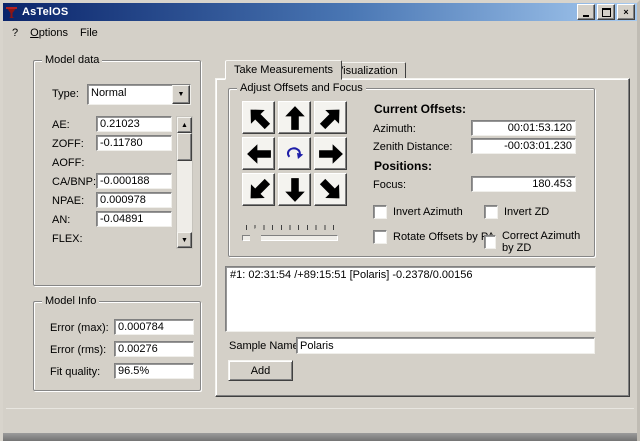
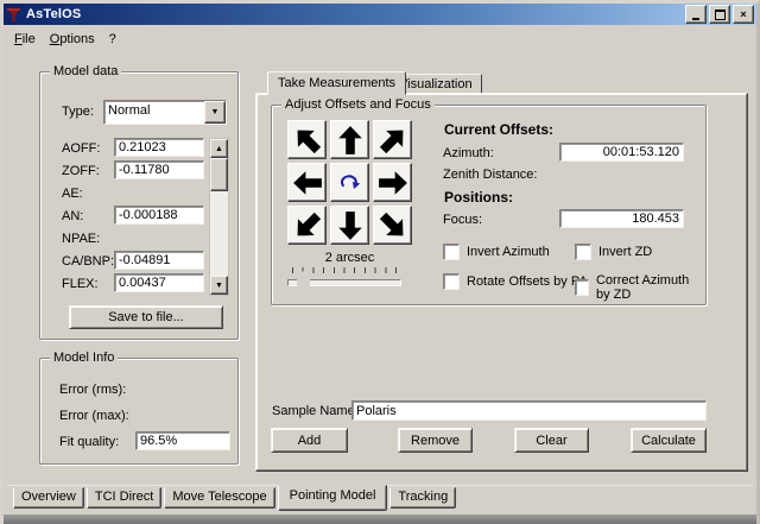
  AsTelOS
  ×
- ?
+ File
  Options
- File
+ ?
  Model data
  Type:
  Normal
- AE:
+ AOFF:
  0.21023
  ZOFF:
  -0.11780
- AOFF:
+ AE:
- CA/BNP:
+ AN:
  -0.000188
  NPAE:
- 0.000978
- AN:
+ CA/BNP:
  -0.04891
  FLEX:
+ 0.00437
+ Save to file...
  Model Info
- Error (max):
+ Error (rms):
- 0.000784
- Error (rms):
+ Error (max):
- 0.00276
  Fit quality:
  96.5%
  Take Measurements
  isualization
  Adjust Offsets and Focus
+ 2 arcsec
  Current Offsets:
  Azimuth:
  00:01:53.120
  Zenith Distance:
- -00:03:01.230
  Positions:
  Focus:
  180.453
  Invert Azimuth
  Invert ZD
  Rotate Offsets by
  Correct Azimuth by ZD
- #1: 02:31:54 /+89:15:51 [Polaris] -0.2378/0.00156
  Sample Nam
  Polaris
  Add
+ Remove
+ Clear
+ Calculate
+ Overview
+ TCI Direct
+ Move Telescope
+ Pointing Model
+ Tracking
